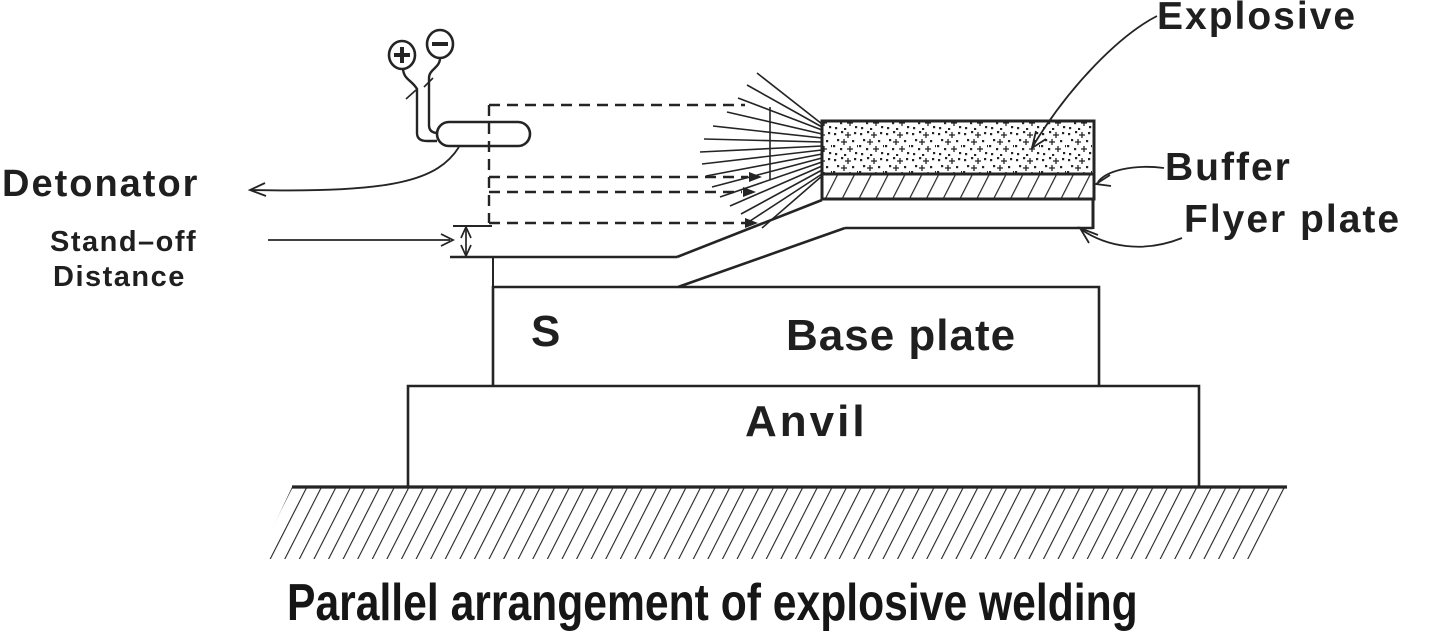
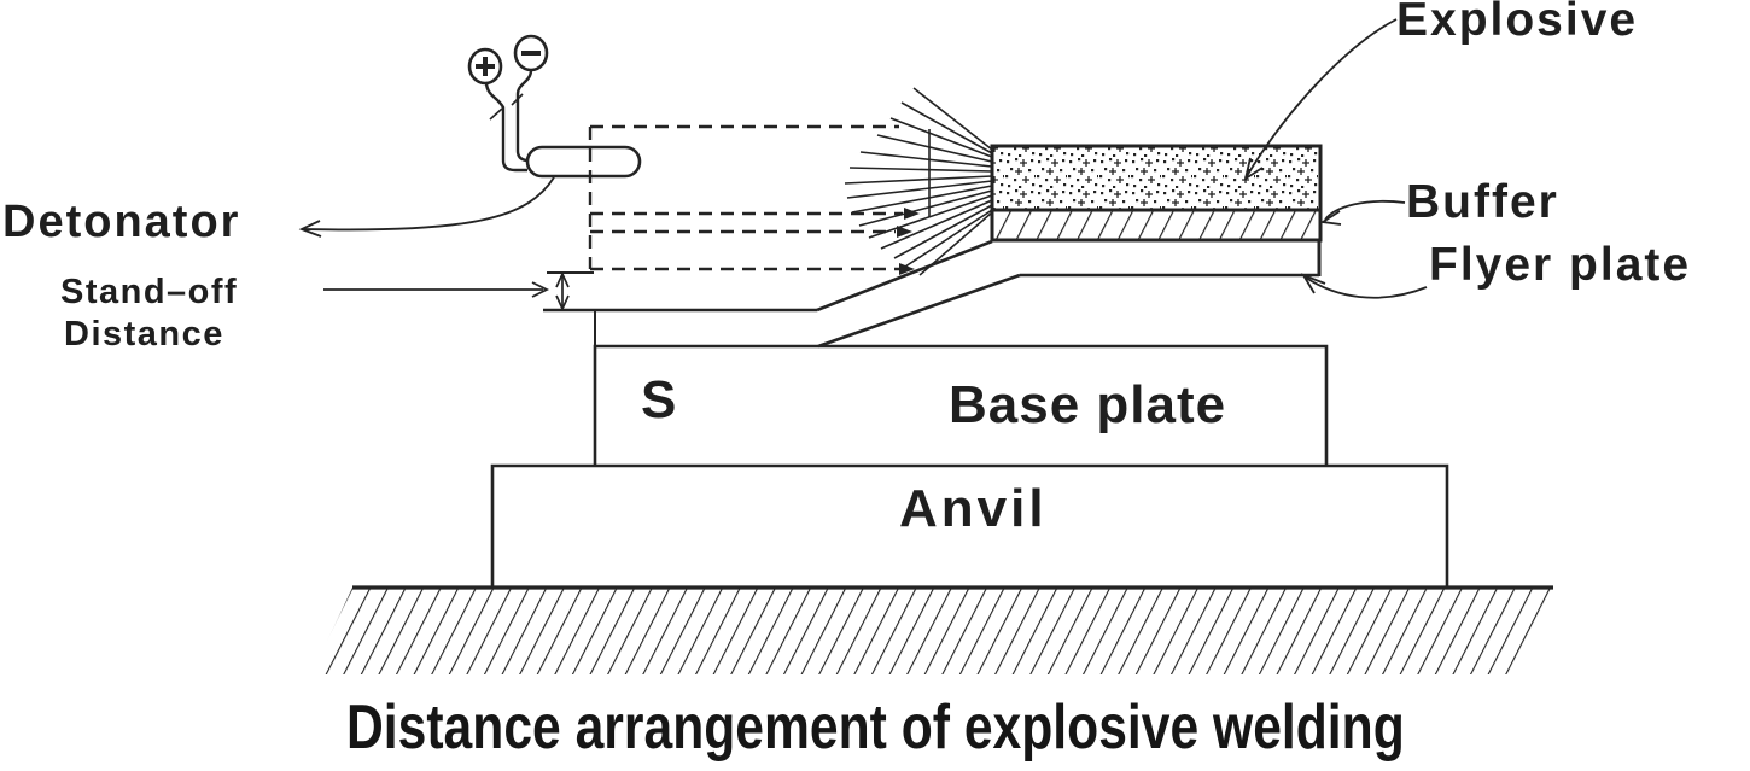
  Detonator
  Stand–off
  Distance
  S
  Base plate
  Anvil
  Explosive
  Buffer
  Flyer plate
- Parallel arrangement of explosive welding
+ Distance arrangement of explosive welding
